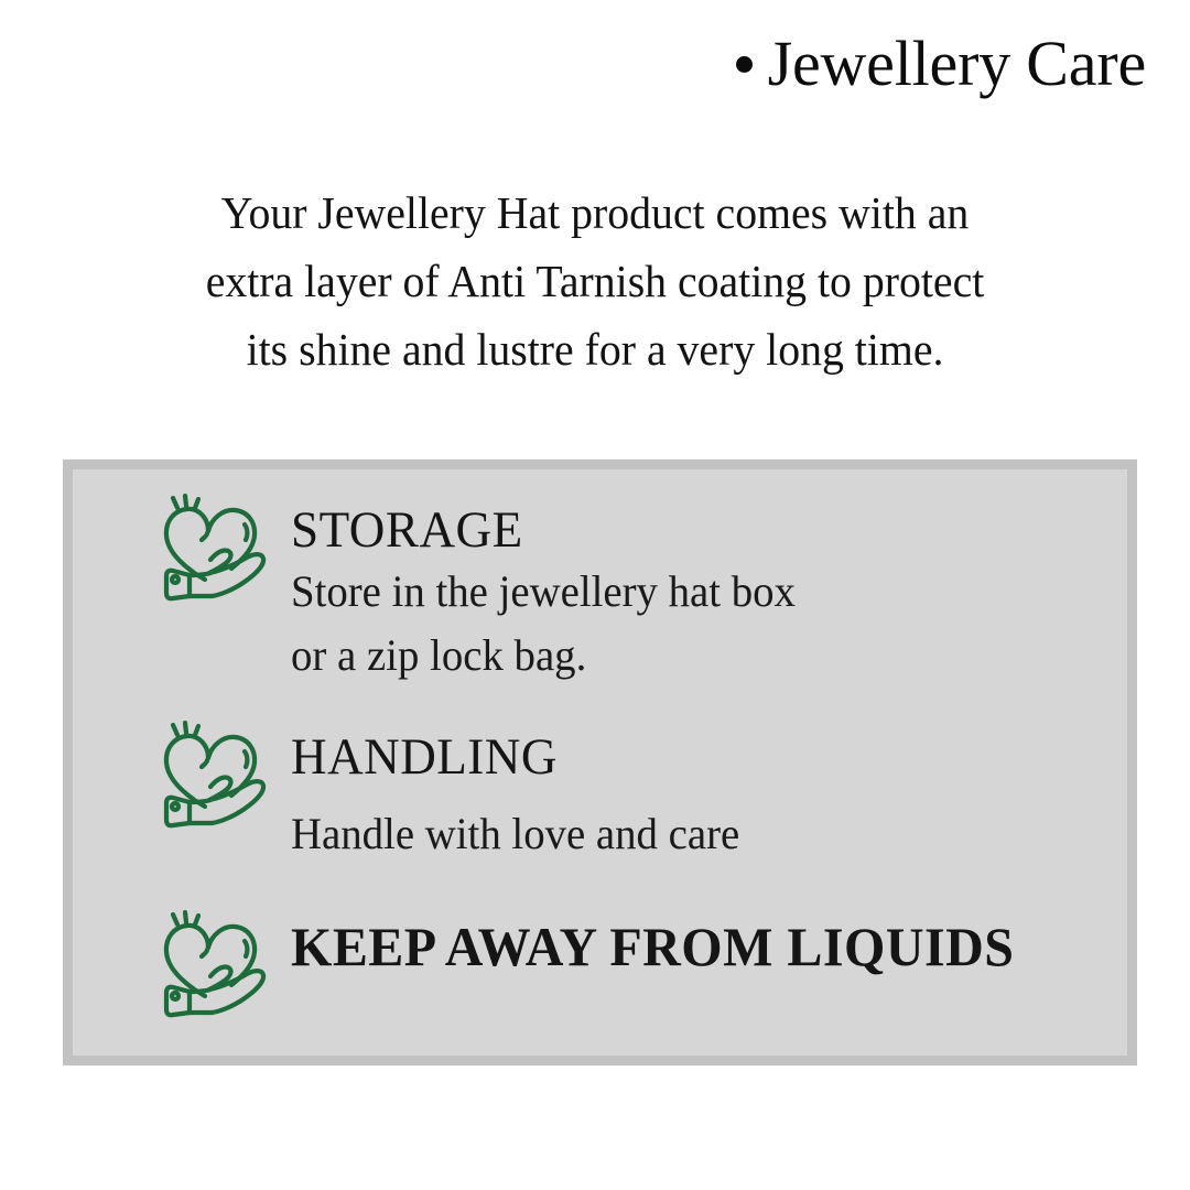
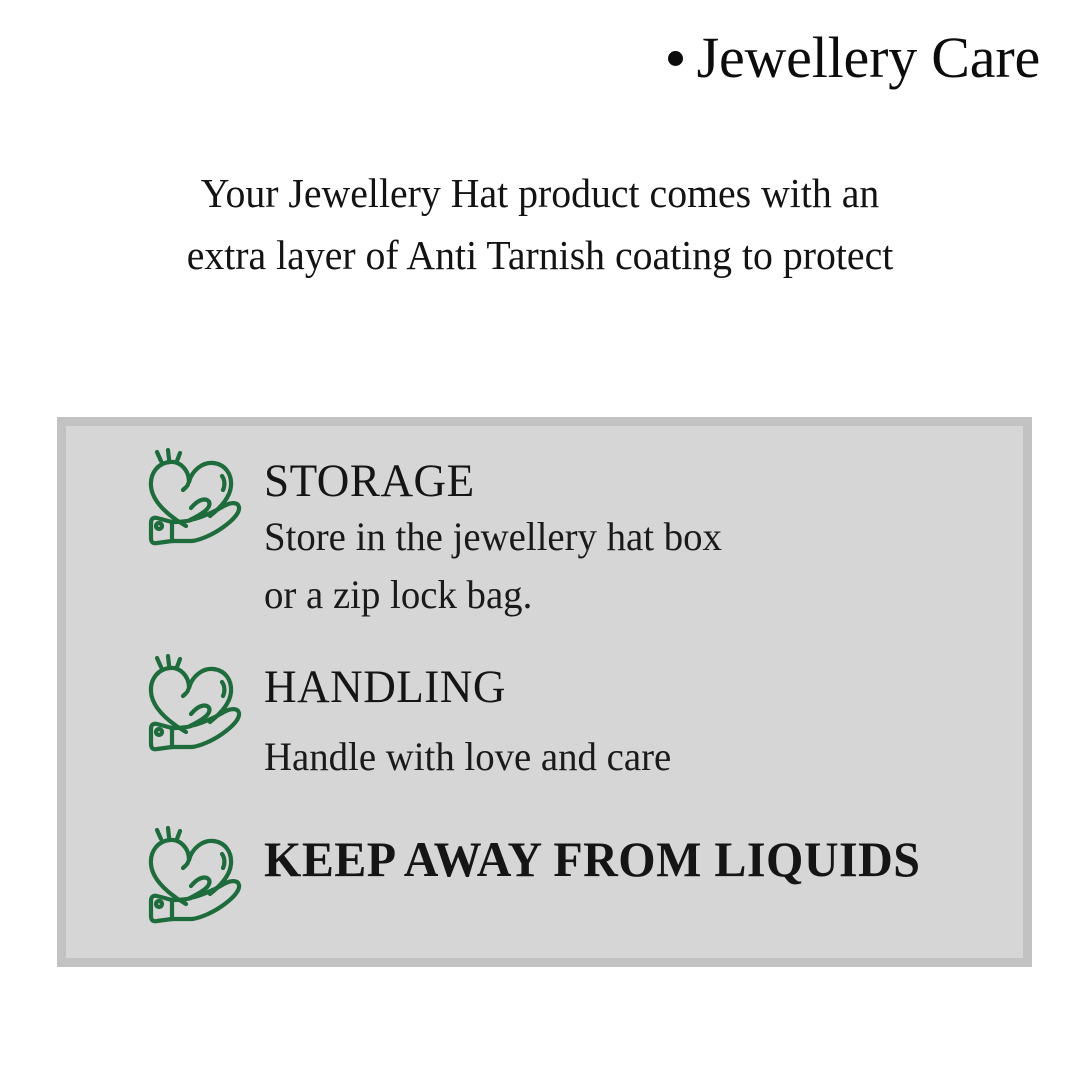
  Jewellery Care
  Your Jewellery Hat product comes with an
  extra layer of Anti Tarnish coating to protect
- its shine and lustre for a very long time.
  STORAGE
  Store in the jewellery hat box
  or a zip lock bag.
  HANDLING
  Handle with love and care
  KEEP AWAY FROM LIQUIDS
